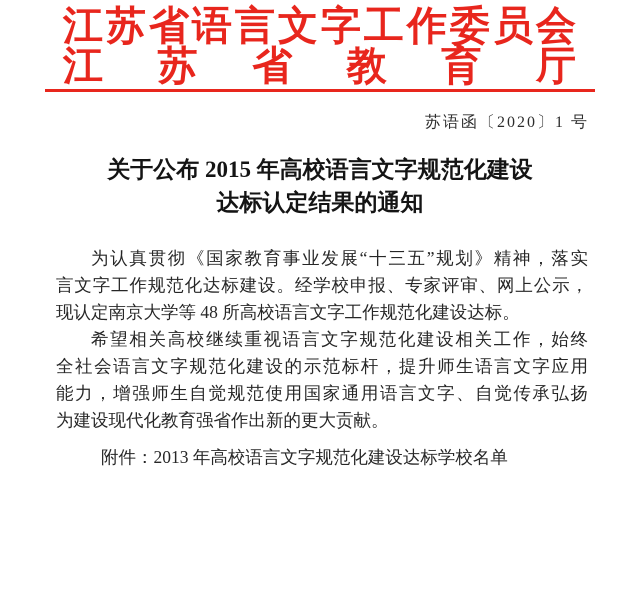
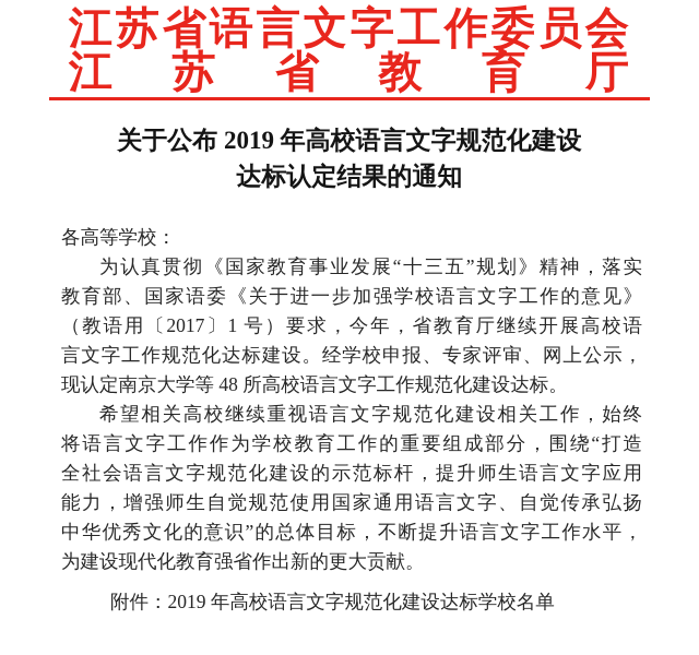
  江苏省语言文字工作委员会
  江苏省教育厅
- 苏语函〔2020〕1 号
- 关于公布 2015 年高校语言文字规范化建设
+ 关于公布 2019 年高校语言文字规范化建设
  达标认定结果的通知
+ 各高等学校：
  为认真贯彻《国家教育事业发展“十三五”规划》精神，落实
+ 教育部、国家语委《关于进一步加强学校语言文字工作的意见》
+ （教语用〔2017〕1 号）要求，今年，省教育厅继续开展高校语
  言文字工作规范化达标建设。经学校申报、专家评审、网上公示，
  现认定南京大学等 48 所高校语言文字工作规范化建设达标。
  希望相关高校继续重视语言文字规范化建设相关工作，始终
+ 将语言文字工作作为学校教育工作的重要组成部分，围绕“打造
  全社会语言文字规范化建设的示范标杆，提升师生语言文字应用
  能力，增强师生自觉规范使用国家通用语言文字、自觉传承弘扬
+ 中华优秀文化的意识”的总体目标，不断提升语言文字工作水平，
  为建设现代化教育强省作出新的更大贡献。
- 附件：2013 年高校语言文字规范化建设达标学校名单
+ 附件：2019 年高校语言文字规范化建设达标学校名单
